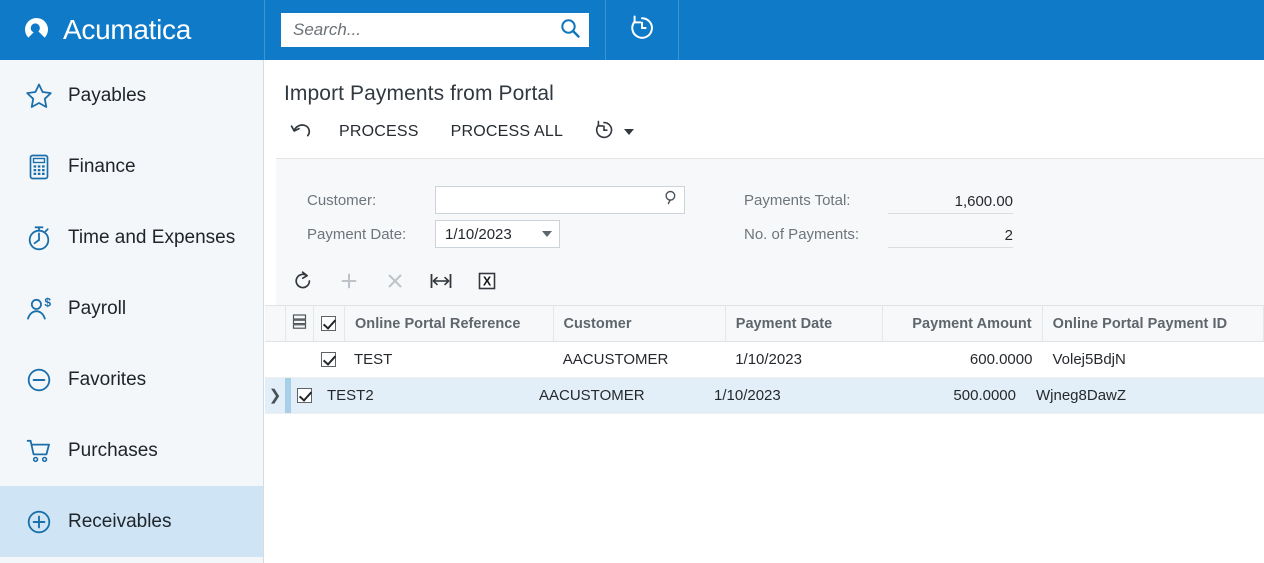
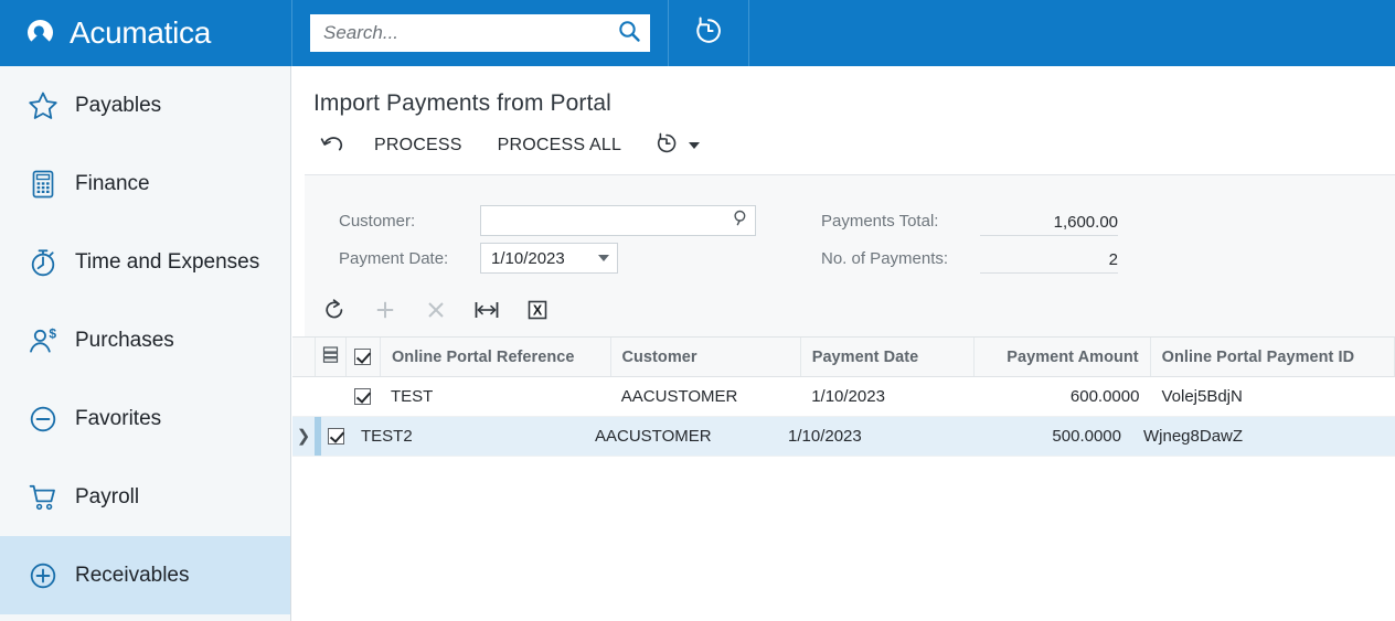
  Acumatica
  Search...
  Payables
  Finance
  Time and Expenses
  $
- Payroll
+ Purchases
  Favorites
- Purchases
+ Payroll
  Receivables
  Import Payments from Portal
  PROCESS
  PROCESS ALL
  Customer:
  Payment Date:
  1/10/2023
  Payments Total:
  1,600.00
  No. of Payments:
  2
  X
  Online Portal Reference
  Customer
  Payment Date
  Payment Amount
  Online Portal Payment ID
  TEST
  AACUSTOMER
  1/10/2023
  600.0000
  Volej5BdjN
  ❯
  TEST2
  AACUSTOMER
  1/10/2023
  500.0000
  Wjneg8DawZ
